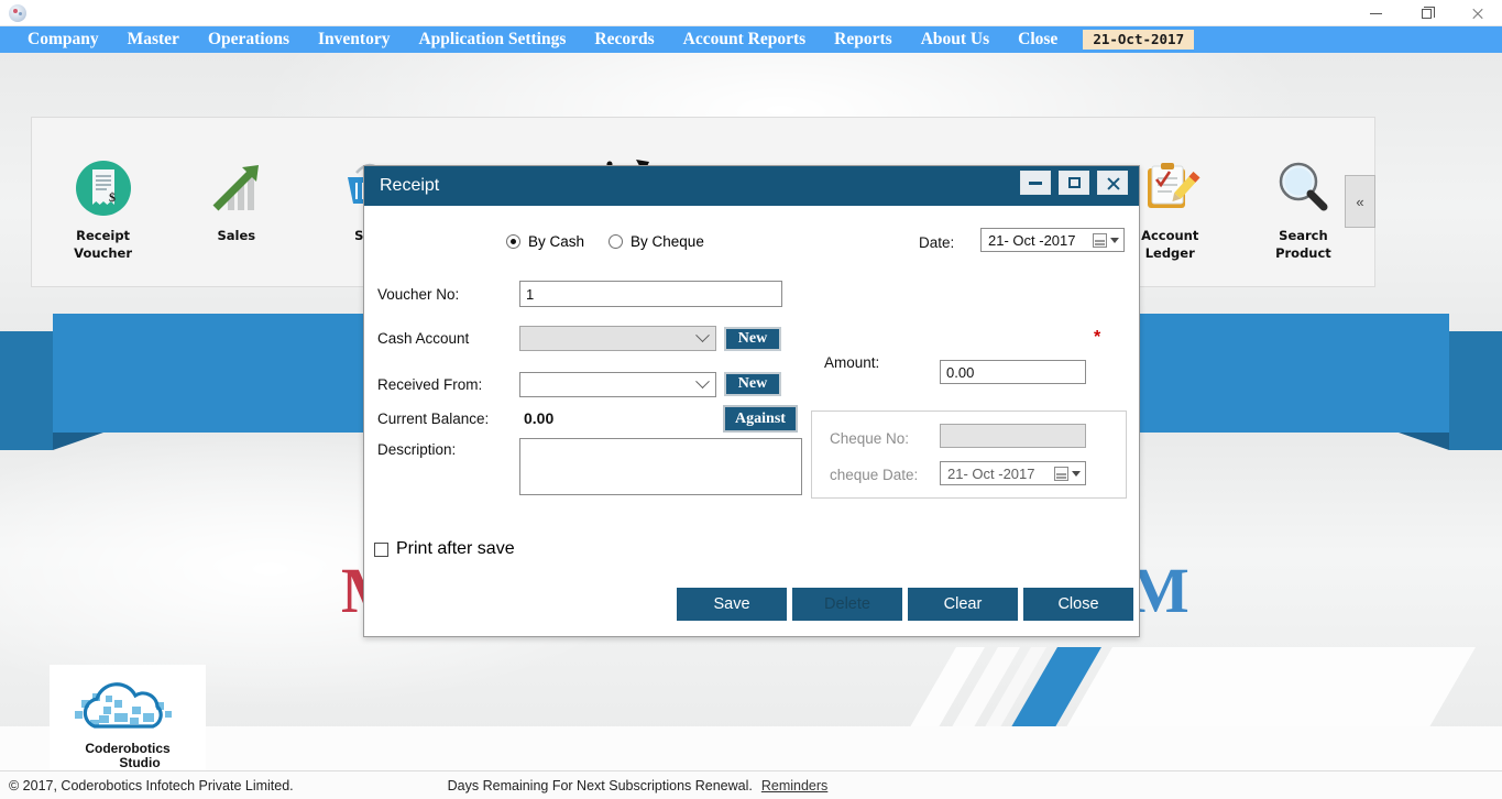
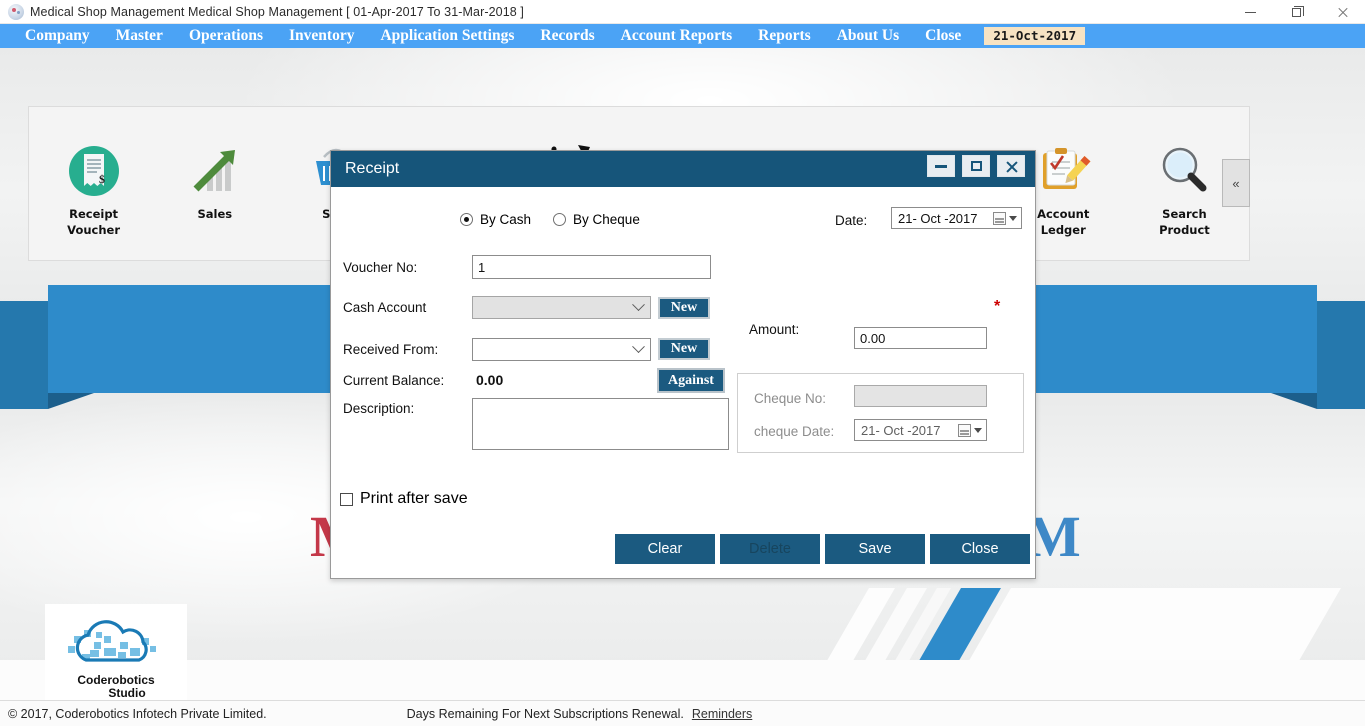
+ Medical Shop Management Medical Shop Management [ 01-Apr-2017 To 31-Mar-2018 ]
  Company
  Master
  Operations
  Inventory
  Application Settings
  Records
  Account Reports
  Reports
  About Us
  Close
  21-Oct-2017
  M
  Coderobotics
  Studio
  $
  Receipt
  Voucher
  Sales
  Account
  Ledger
  Search
  Product
  «
  Receipt
  By Cash
  By Cheque
  Date:
  21- Oct -2017
  Voucher No:
  1
  Cash Account
  New
  Received From:
  New
  Current Balance:
  0.00
  Against
  Description:
  Amount:
  0.00
  *
  Cheque No:
  cheque Date:
  21- Oct -2017
  Print after save
- Save
+ Clear
  Delete
- Clear
+ Save
  Close
  © 2017, Coderobotics Infotech Private Limited.
  Days Remaining For Next Subscriptions Renewal.
  Reminders
